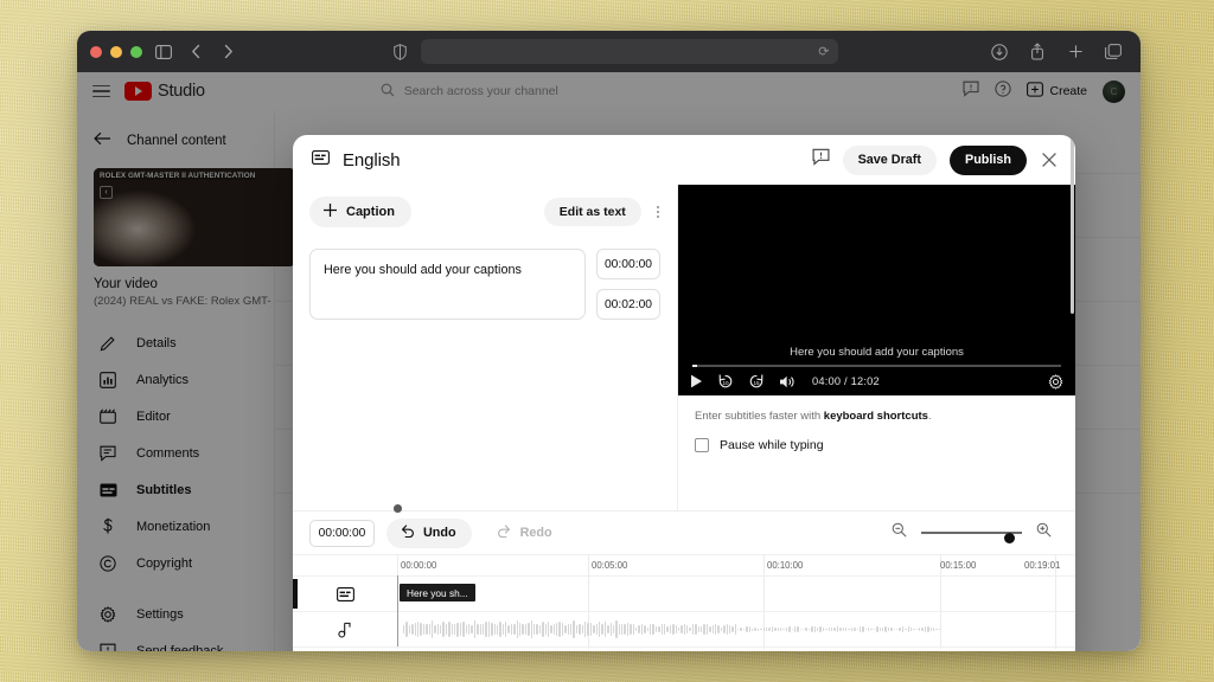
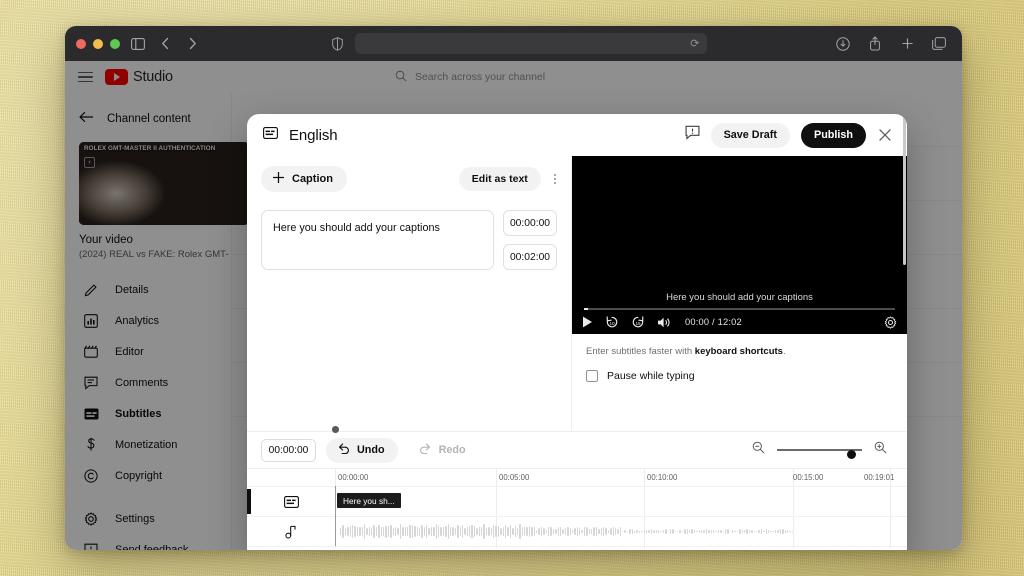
  ⟳
  Studio
  Search across your channel
- Create
- C
  Channel content
  Your video
  (2024) REAL vs FAKE: Rolex GMT-
  Details
  Analytics
  Editor
  Comments
  Subtitles
  Monetization
  Copyright
  Settings
  Send feedback
  English
  Save Draft
  Publish
  Caption
  Edit as text
  Here you should add your captions
  00:00:00
  00:02:00
  Here you should add your captions
- 04:00 / 12:02
+ 00:00 / 12:02
  Enter subtitles faster with keyboard shortcuts.
  Pause while typing
  00:00:00
  Undo
  Redo
  00:00:00
  00:05:00
  00:10:00
  00:15:00
  00:19:01
  Here you sh...
